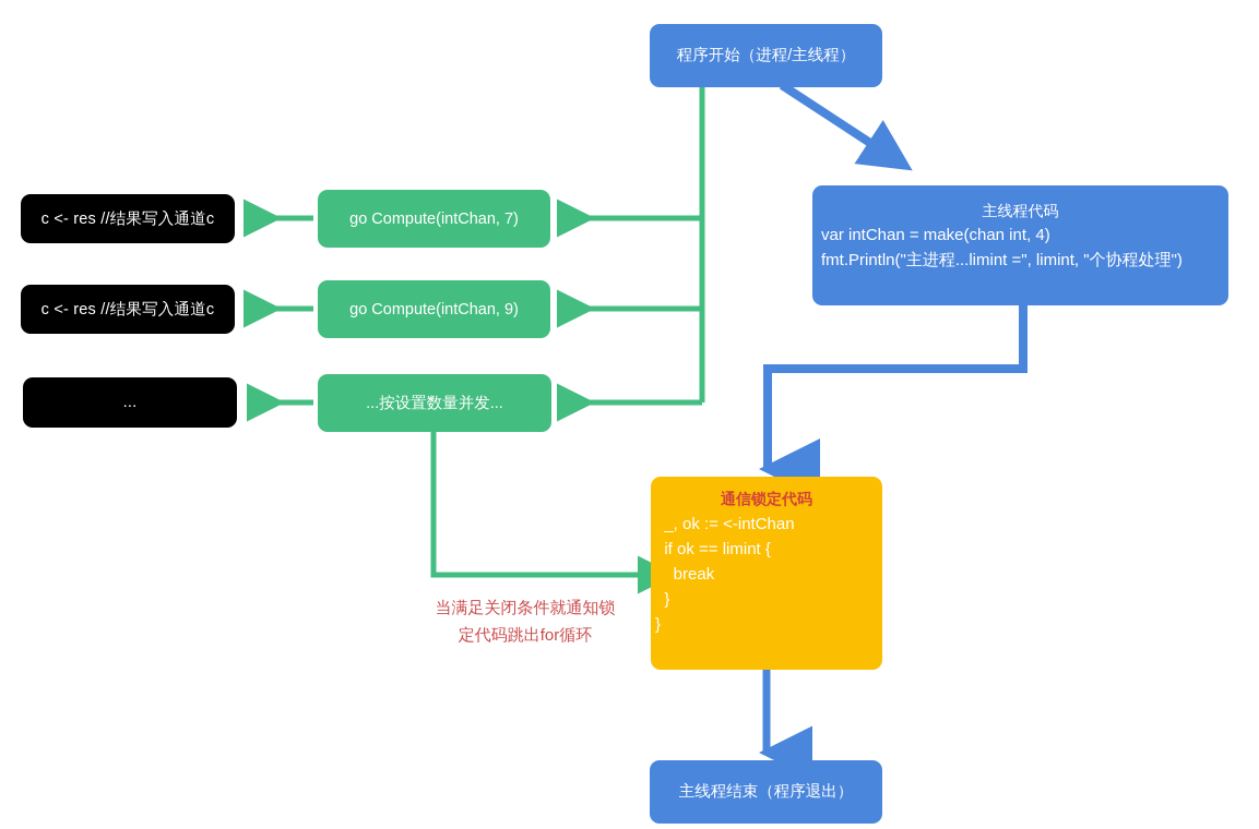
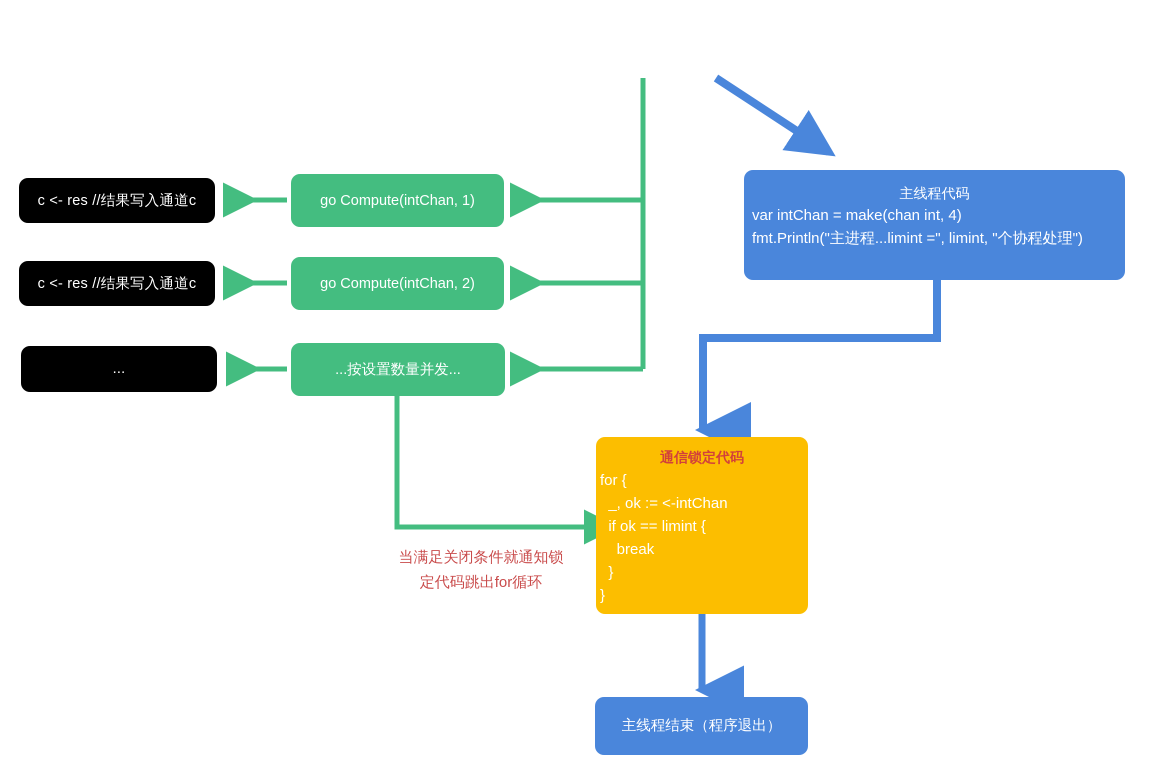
- 程序开始（进程/主线程）
  主线程代码
  var intChan = make(chan int, 4)
  fmt.Println("主进程...limint =", limint, "个协程处理")
- go Compute(intChan, 7)
+ go Compute(intChan, 1)
- go Compute(intChan, 9)
+ go Compute(intChan, 2)
  ...按设置数量并发...
  c <- res //结果写入通道c
  c <- res //结果写入通道c
  ...
  通信锁定代码
+ for {
  _, ok := <-intChan
  if ok == limint {
  break
  }
  }
  主线程结束（程序退出）
  当满足关闭条件就通知锁
  定代码跳出for循环
